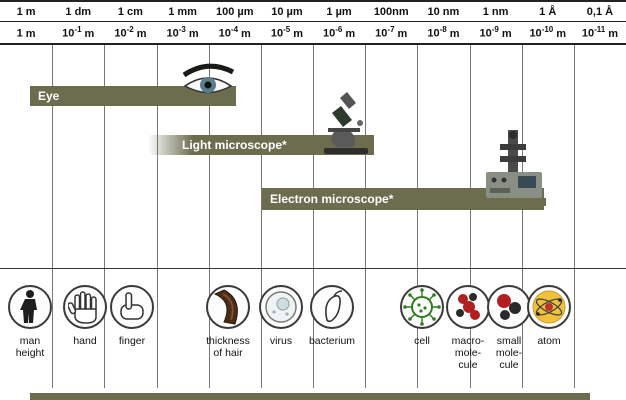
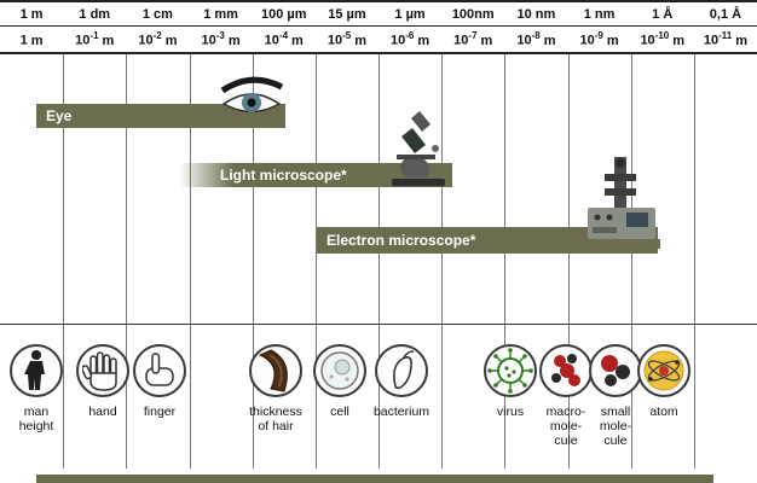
  1 m
  1 dm
  1 cm
  1 mm
  100 µm
- 10 µm
+ 15 µm
  1 µm
  100nm
  10 nm
  1 nm
  1 Å
  0,1 Å
  1 m
  10-1 m
  10-2 m
  10-3 m
  10-4 m
  10-5 m
  10-6 m
  10-7 m
  10-8 m
  10-9 m
  10-10 m
  10-11 m
  Eye
  Light microscope*
  Electron microscope*
  man
  height
  hand
  finger
  thickness
  of hair
- virus
+ cell
  bacterium
- cell
+ virus
  macro-
  mole-
  cule
  small
  mole-
  cule
  atom
